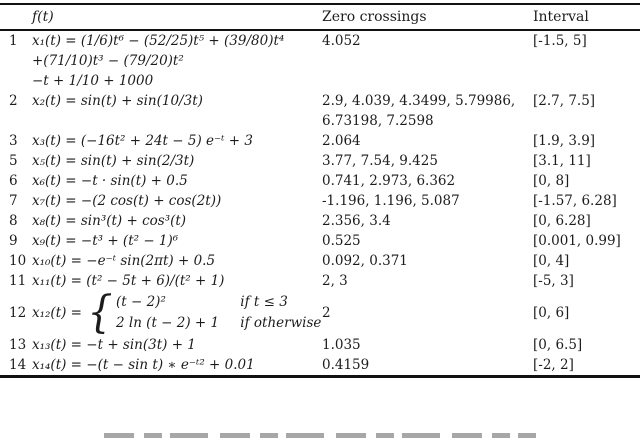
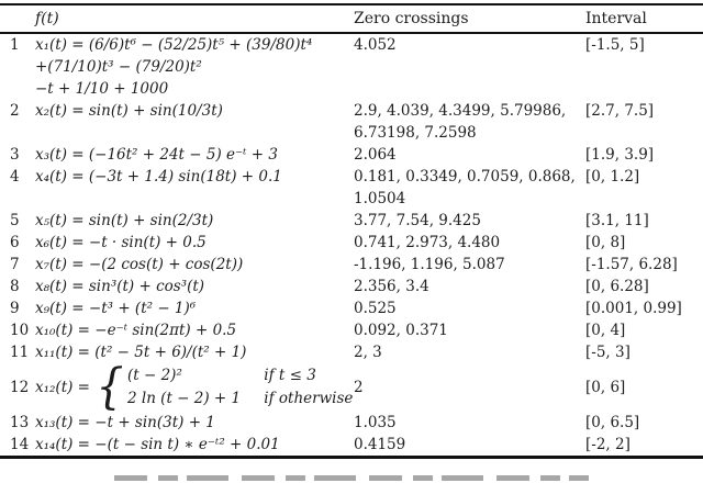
  f(t)
  Zero crossings
  Interval
  1
- x₁(t) = (1/6)t⁶ − (52/25)t⁵ + (39/80)t⁴
+ x₁(t) = (6/6)t⁶ − (52/25)t⁵ + (39/80)t⁴
  +(71/10)t³ − (79/20)t²
  −t + 1/10 + 1000
  4.052
  [-1.5, 5]
  2
  x₂(t) = sin(t) + sin(10/3t)
  2.9, 4.039, 4.3499, 5.79986,
  6.73198, 7.2598
  [2.7, 7.5]
  3
  x₃(t) = (−16t² + 24t − 5) e⁻ᵗ + 3
  2.064
  [1.9, 3.9]
+ 4
+ x₄(t) = (−3t + 1.4) sin(18t) + 0.1
+ 0.181, 0.3349, 0.7059, 0.868,
+ 1.0504
+ [0, 1.2]
  5
  x₅(t) = sin(t) + sin(2/3t)
  3.77, 7.54, 9.425
  [3.1, 11]
  6
  x₆(t) = −t · sin(t) + 0.5
- 0.741, 2.973, 6.362
+ 0.741, 2.973, 4.480
  [0, 8]
  7
  x₇(t) = −(2 cos(t) + cos(2t))
  -1.196, 1.196, 5.087
  [-1.57, 6.28]
  8
  x₈(t) = sin³(t) + cos³(t)
  2.356, 3.4
  [0, 6.28]
  9
  x₉(t) = −t³ + (t² − 1)⁶
  0.525
  [0.001, 0.99]
  10
  x₁₀(t) = −e⁻ᵗ sin(2πt) + 0.5
  0.092, 0.371
  [0, 4]
  11
  x₁₁(t) = (t² − 5t + 6)/(t² + 1)
  2, 3
  [-5, 3]
  12
  x₁₂(t) =
  {
  (t − 2)² if t ≤ 3
  2 ln (t − 2) + 1 if otherwise
  2
  [0, 6]
  13
  x₁₃(t) = −t + sin(3t) + 1
  1.035
  [0, 6.5]
  14
  x₁₄(t) = −(t − sin t) ∗ e⁻ᵗ² + 0.01
  0.4159
  [-2, 2]
